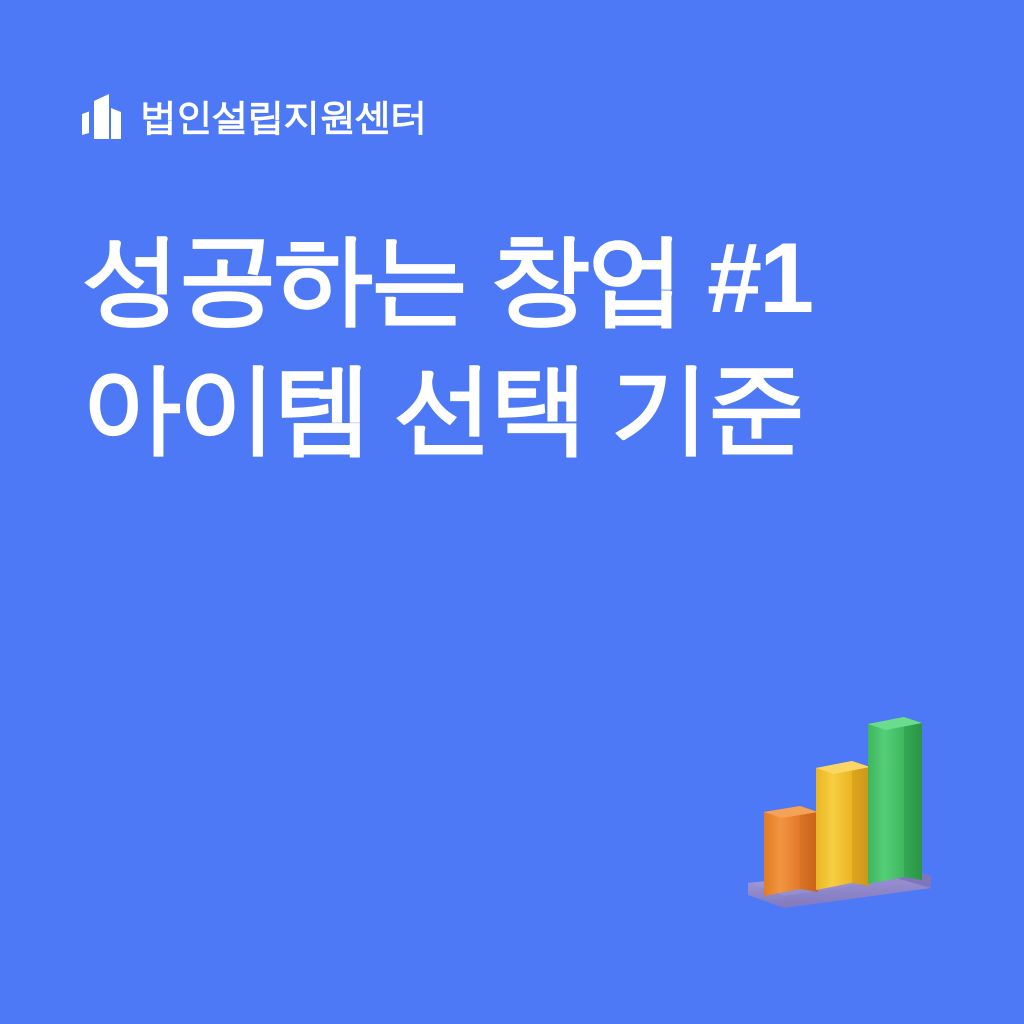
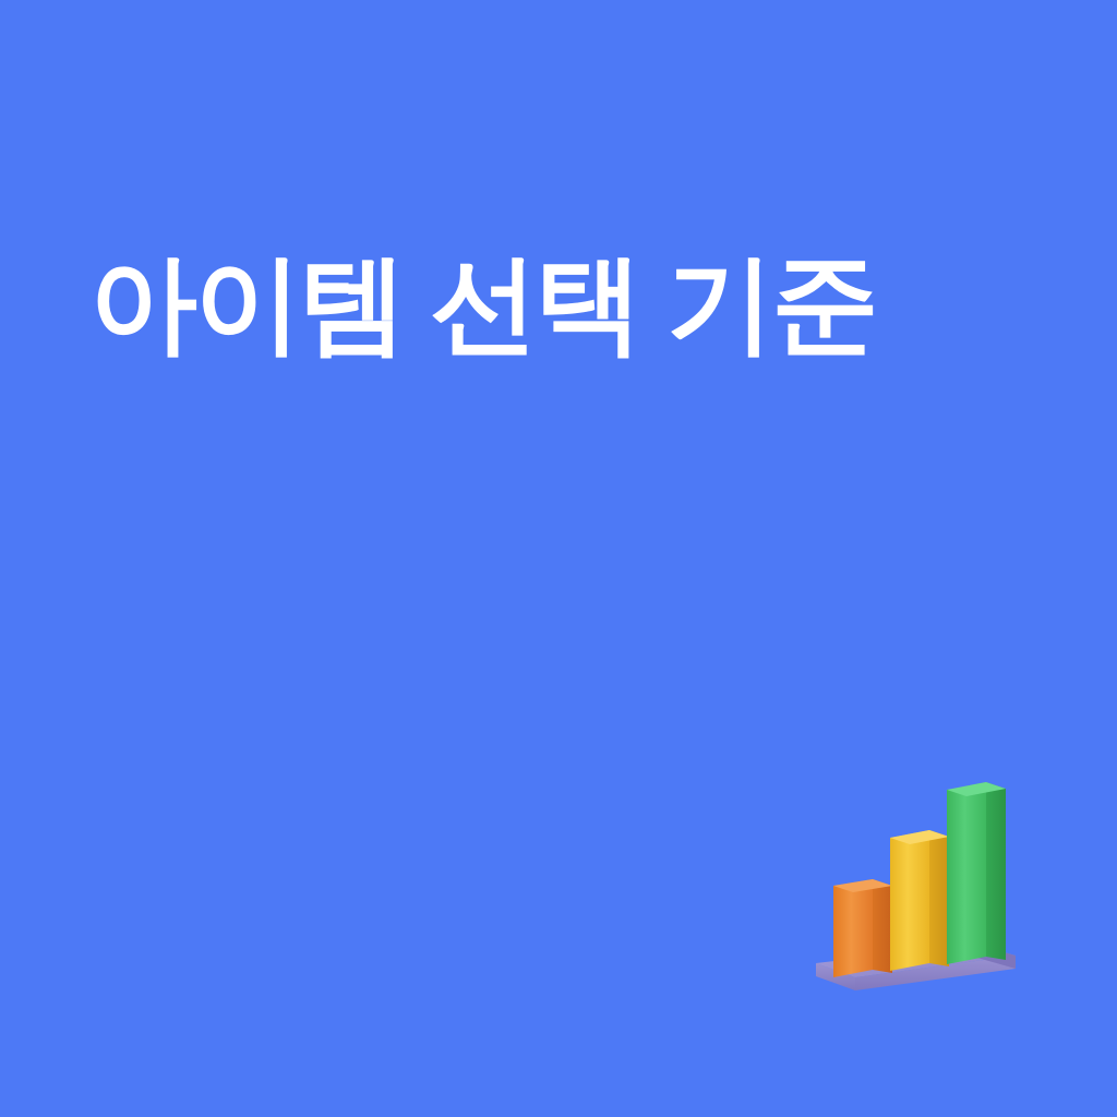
- 법인설립지원센터
- 성공하는 창업 #1
  아이템 선택 기준
